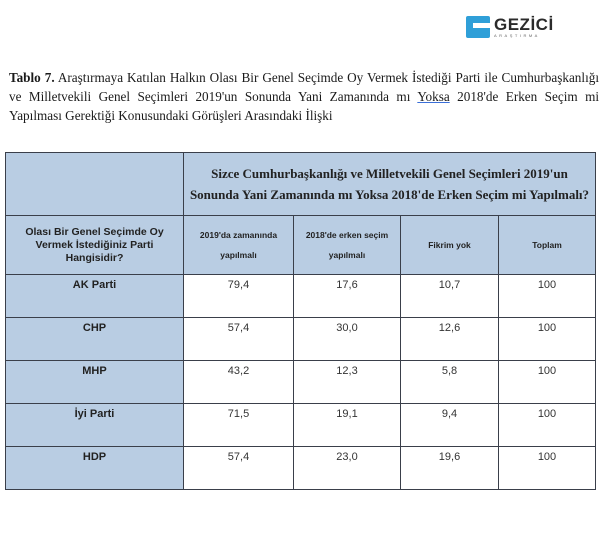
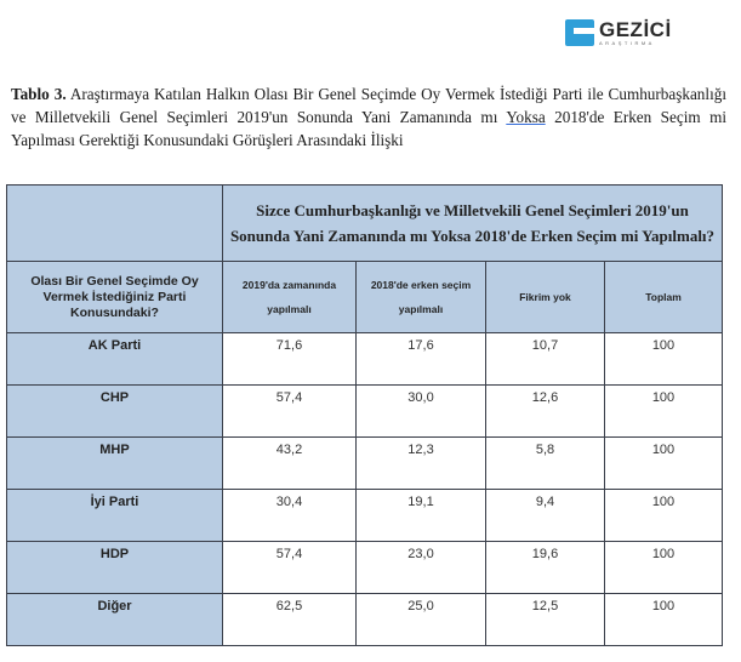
  GEZİCİ
- Tablo 7. Araştırmaya Katılan Halkın Olası Bir Genel Seçimde Oy Vermek İstediği Parti ile Cumhurbaşkanlığı ve Milletvekili Genel Seçimleri 2019'un Sonunda Yani Zamanında mı Yoksa 2018'de Erken Seçim mi Yapılması Gerektiği Konusundaki Görüşleri Arasındaki İlişki
+ Tablo 3. Araştırmaya Katılan Halkın Olası Bir Genel Seçimde Oy Vermek İstediği Parti ile Cumhurbaşkanlığı ve Milletvekili Genel Seçimleri 2019'un Sonunda Yani Zamanında mı Yoksa 2018'de Erken Seçim mi Yapılması Gerektiği Konusundaki Görüşleri Arasındaki İlişki
  	Sizce Cumhurbaşkanlığı ve Milletvekili Genel Seçimleri 2019'un Sonunda Yani Zamanında mı Yoksa 2018'de Erken Seçim mi Yapılmalı?
- Olası Bir Genel Seçimde Oy Vermek İstediğiniz Parti Hangisidir?	2019'da zamanında yapılmalı	2018'de erken seçim yapılmalı	Fikrim yok	Toplam
+ Olası Bir Genel Seçimde Oy Vermek İstediğiniz Parti Konusundaki?	2019'da zamanında yapılmalı	2018'de erken seçim yapılmalı	Fikrim yok	Toplam
- AK Parti	79,4	17,6	10,7	100
+ AK Parti	71,6	17,6	10,7	100
  CHP	57,4	30,0	12,6	100
  MHP	43,2	12,3	5,8	100
- İyi Parti	71,5	19,1	9,4	100
+ İyi Parti	30,4	19,1	9,4	100
  HDP	57,4	23,0	19,6	100
+ Diğer	62,5	25,0	12,5	100
